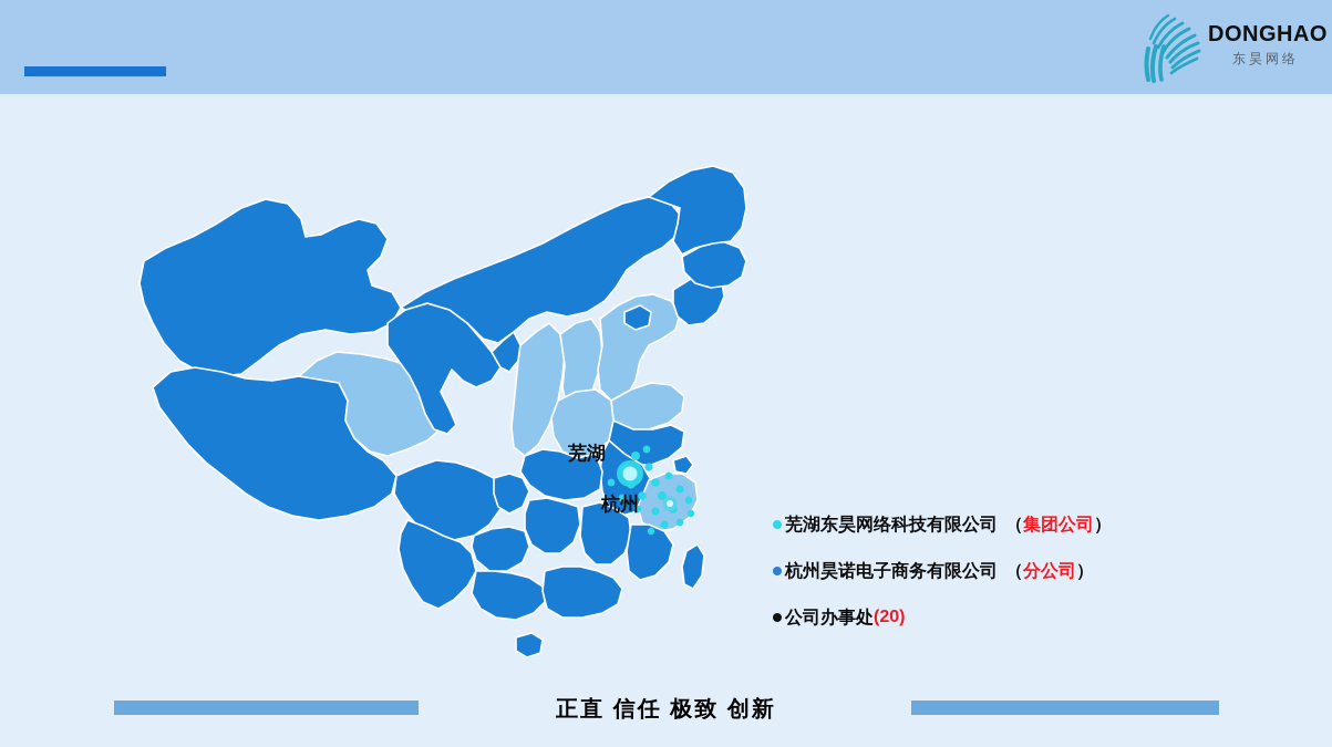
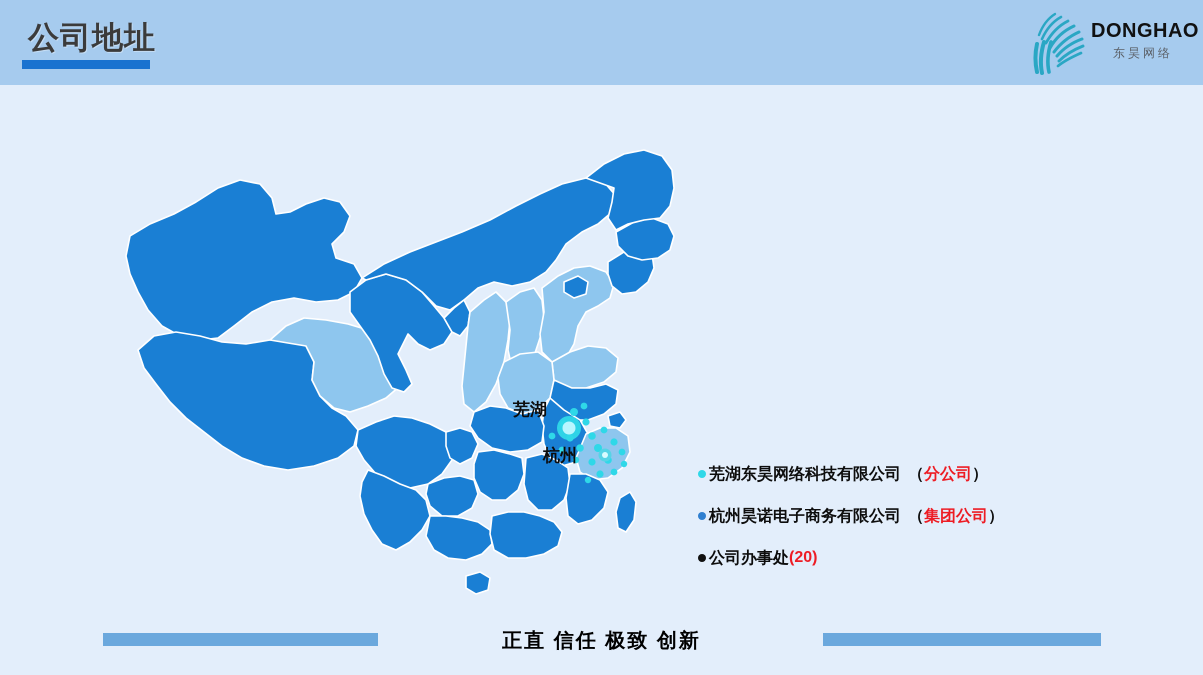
+ 公司地址
  DONGHAO
  东昊网络
  芜湖
  杭州
  芜湖东昊网络科技有限公司
  （
- 集团公司
+ 分公司
  ）
  杭州昊诺电子商务有限公司
  （
- 分公司
+ 集团公司
  ）
  公司办事处
  (20)
  正直 信任 极致 创新
